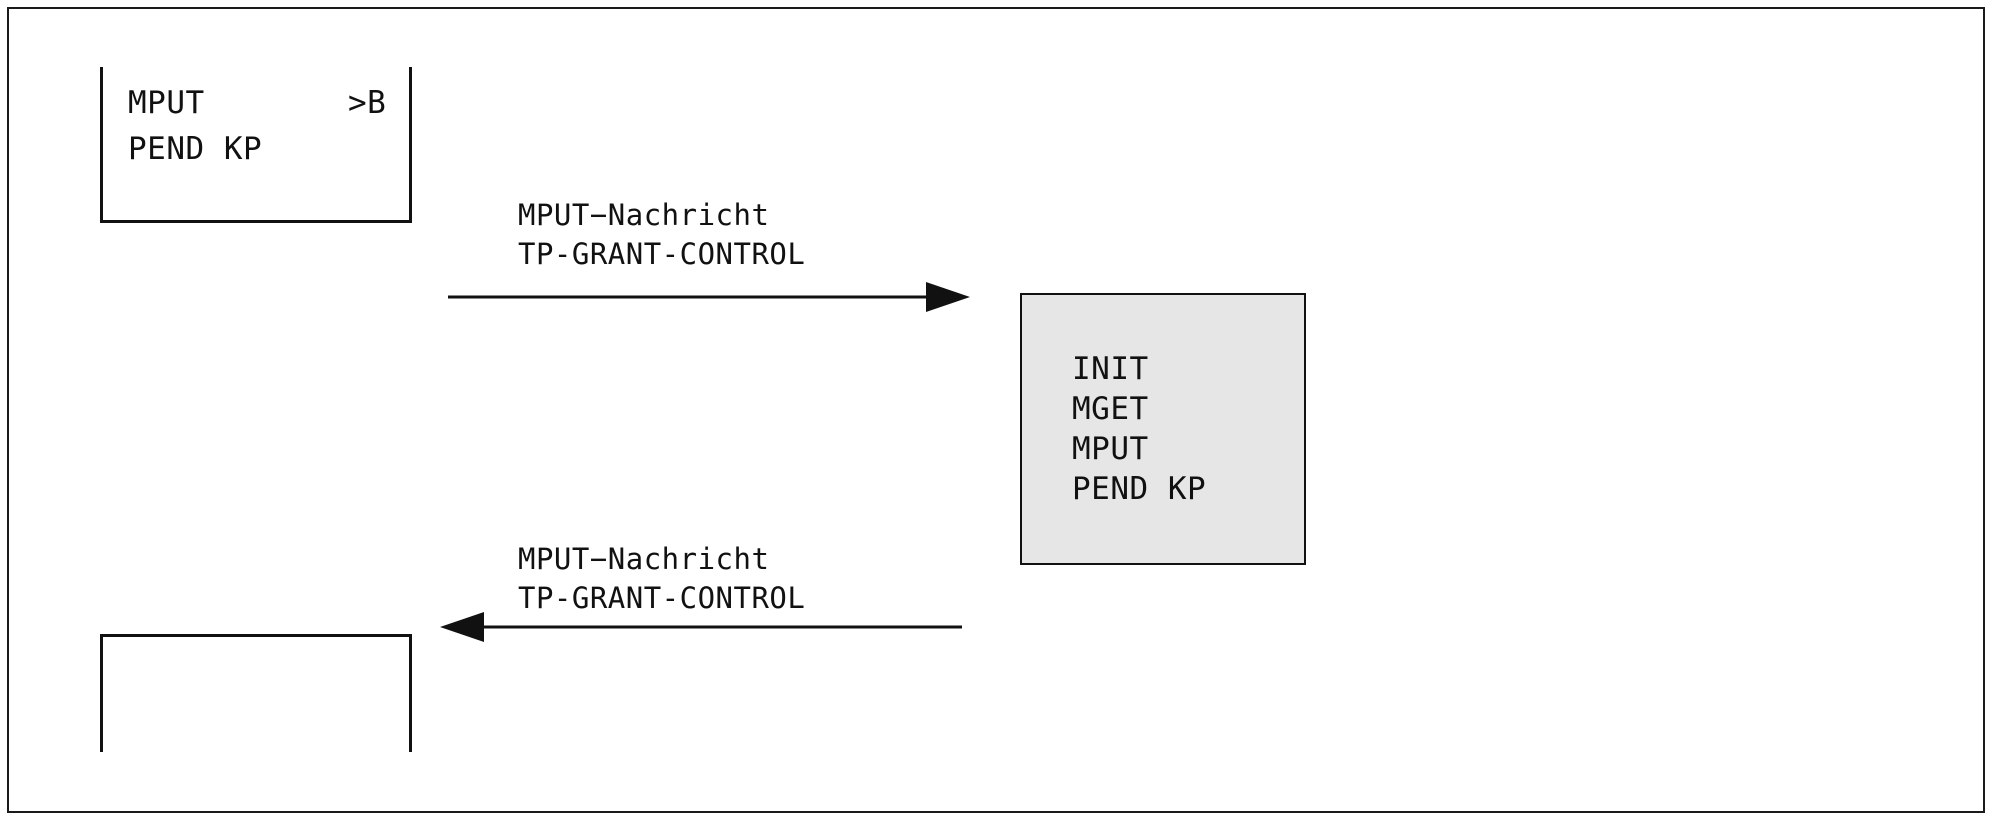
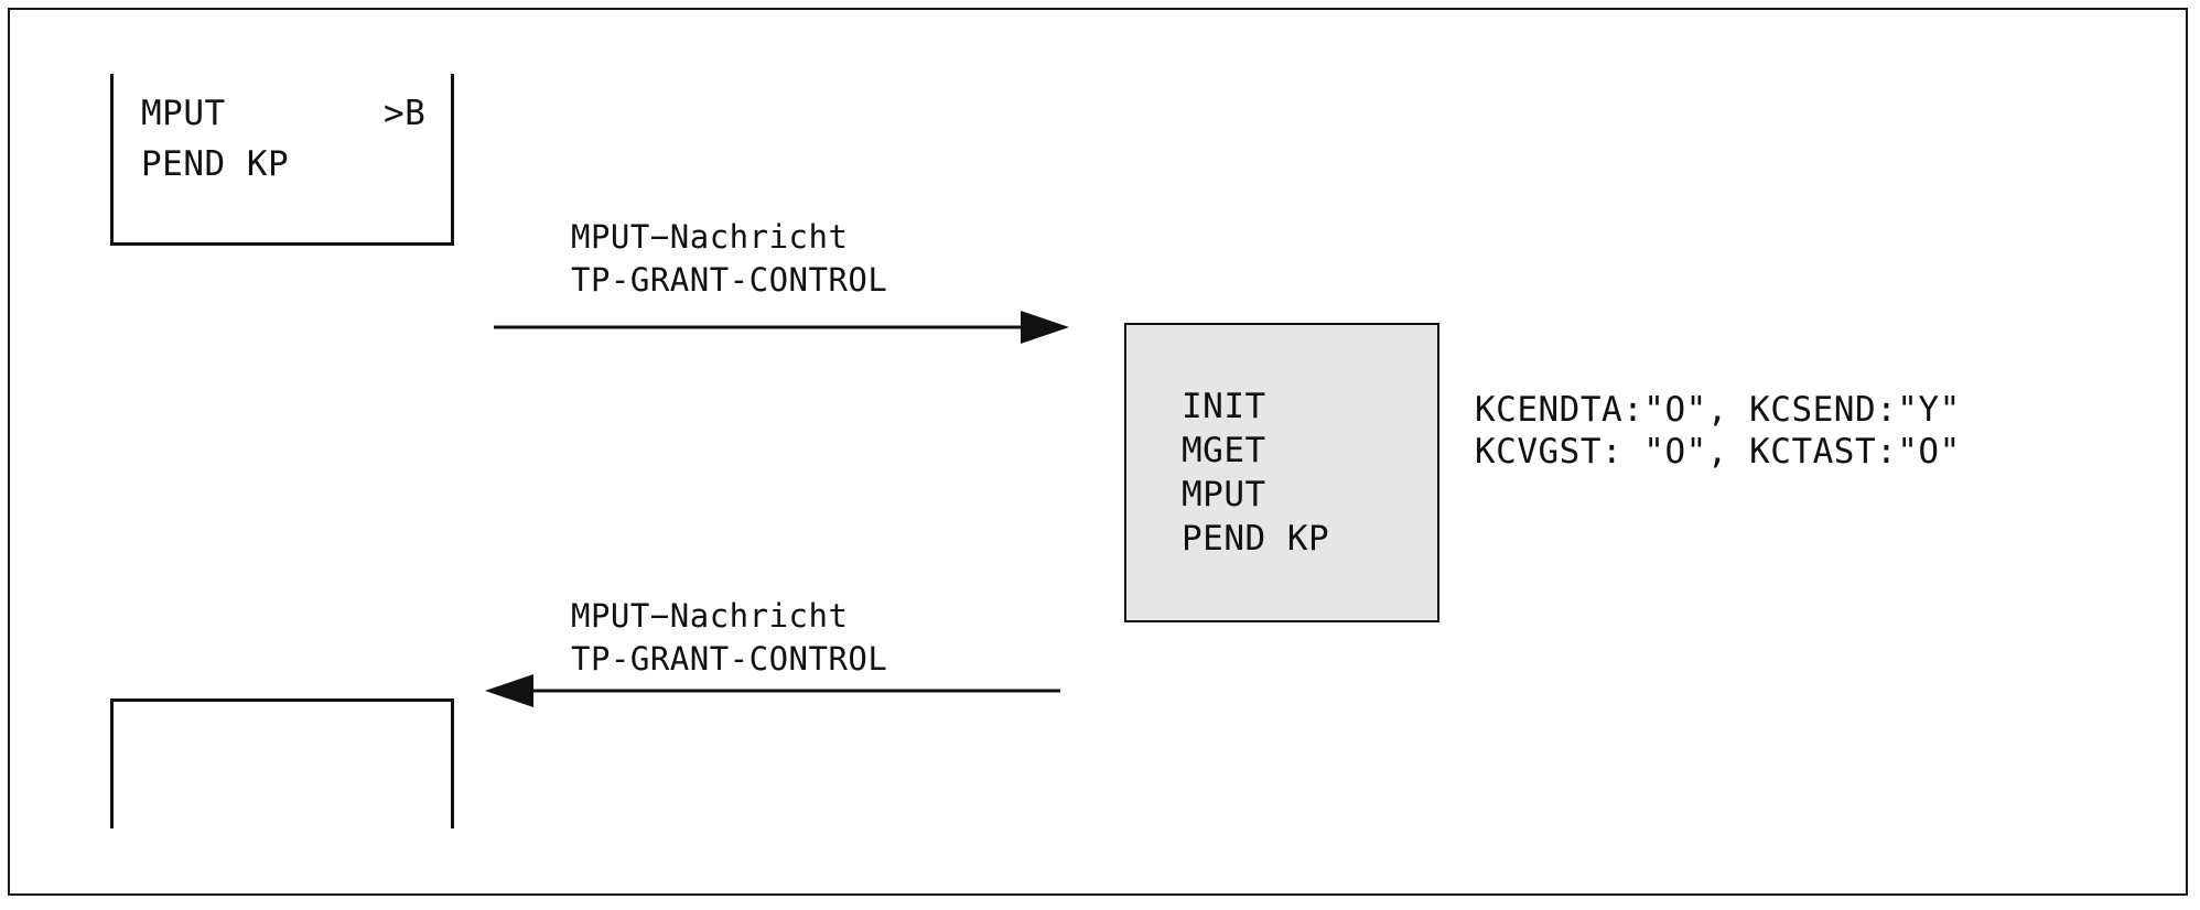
  MPUT
  >B
  PEND KP
  MPUT−Nachricht
  TP-GRANT-CONTROL
  INIT
  MGET
  MPUT
  PEND KP
+ KCENDTA:"O", KCSEND:"Y"
+ KCVGST: "O", KCTAST:"O"
  MPUT−Nachricht
  TP-GRANT-CONTROL
